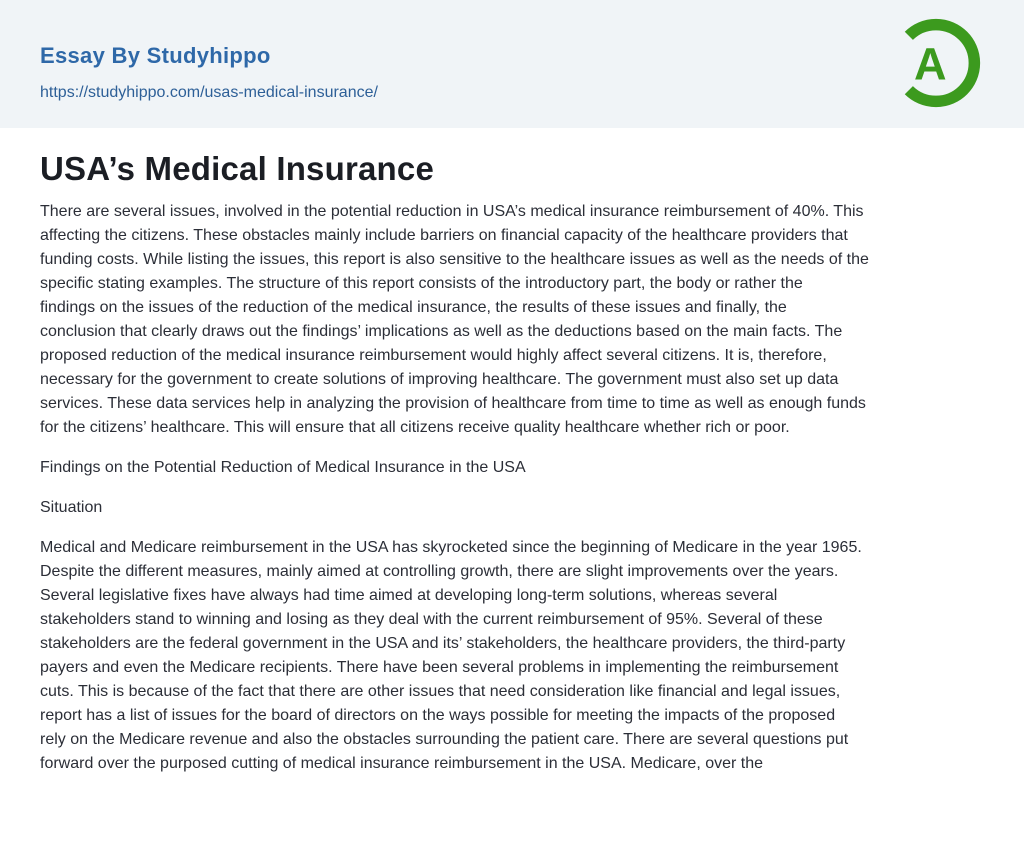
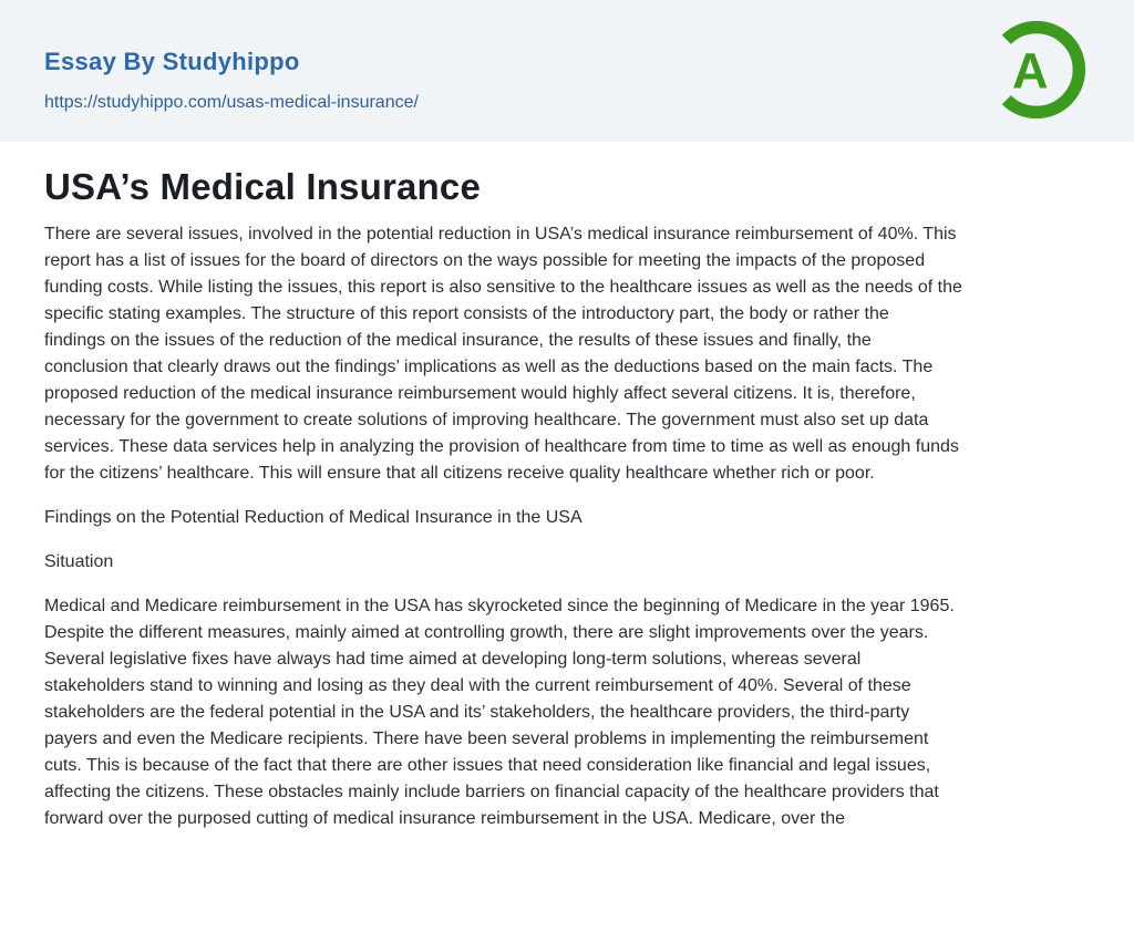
  Essay By Studyhippo
  https://studyhippo.com/usas-medical-insurance/
  A
  USA’s Medical Insurance
  There are several issues, involved in the potential reduction in USA’s medical insurance reimbursement of 40%. This
- affecting the citizens. These obstacles mainly include barriers on financial capacity of the healthcare providers that
+ report has a list of issues for the board of directors on the ways possible for meeting the impacts of the proposed
  funding costs. While listing the issues, this report is also sensitive to the healthcare issues as well as the needs of the
  specific stating examples. The structure of this report consists of the introductory part, the body or rather the
  findings on the issues of the reduction of the medical insurance, the results of these issues and finally, the
  conclusion that clearly draws out the findings’ implications as well as the deductions based on the main facts. The
  proposed reduction of the medical insurance reimbursement would highly affect several citizens. It is, therefore,
  necessary for the government to create solutions of improving healthcare. The government must also set up data
  services. These data services help in analyzing the provision of healthcare from time to time as well as enough funds
  for the citizens’ healthcare. This will ensure that all citizens receive quality healthcare whether rich or poor.
  Findings on the Potential Reduction of Medical Insurance in the USA
  Situation
  Medical and Medicare reimbursement in the USA has skyrocketed since the beginning of Medicare in the year 1965.
  Despite the different measures, mainly aimed at controlling growth, there are slight improvements over the years.
  Several legislative fixes have always had time aimed at developing long-term solutions, whereas several
- stakeholders stand to winning and losing as they deal with the current reimbursement of 95%. Several of these
+ stakeholders stand to winning and losing as they deal with the current reimbursement of 40%. Several of these
- stakeholders are the federal government in the USA and its’ stakeholders, the healthcare providers, the third-party
+ stakeholders are the federal potential in the USA and its’ stakeholders, the healthcare providers, the third-party
  payers and even the Medicare recipients. There have been several problems in implementing the reimbursement
  cuts. This is because of the fact that there are other issues that need consideration like financial and legal issues,
- report has a list of issues for the board of directors on the ways possible for meeting the impacts of the proposed
+ affecting the citizens. These obstacles mainly include barriers on financial capacity of the healthcare providers that
- rely on the Medicare revenue and also the obstacles surrounding the patient care. There are several questions put
  forward over the purposed cutting of medical insurance reimbursement in the USA. Medicare, over the
